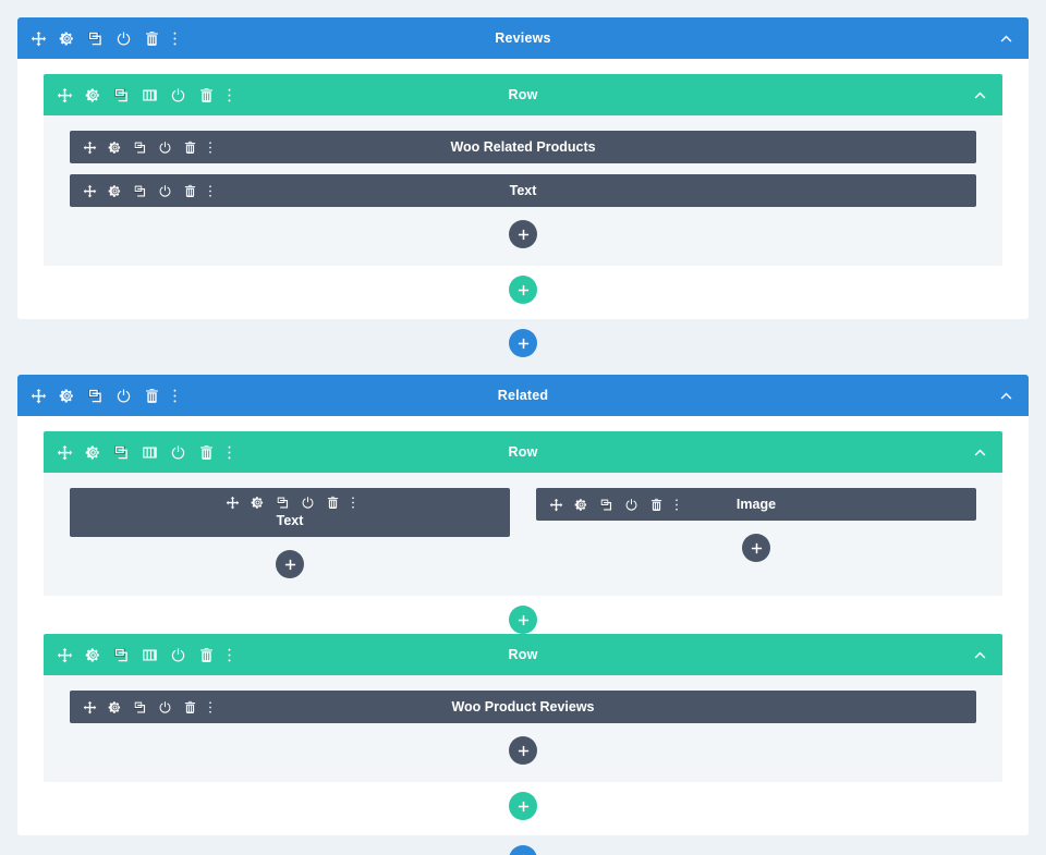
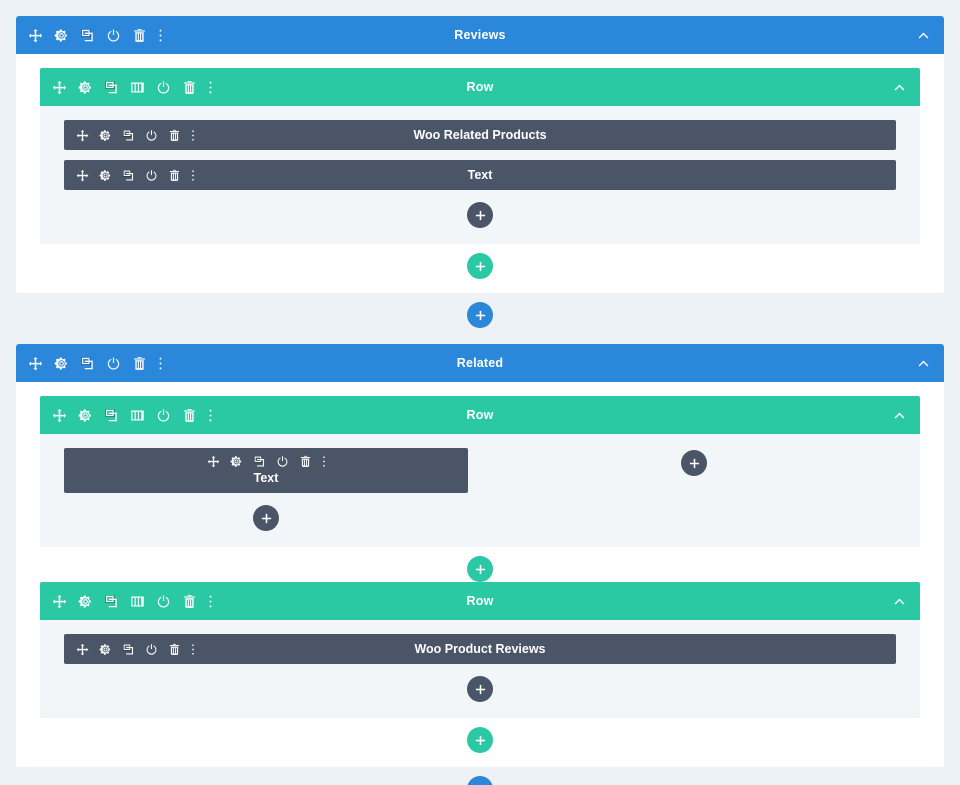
  Reviews
  Row
  Woo Related Products
  Text
  Related
  Row
  Text
- Image
  Row
  Woo Product Reviews
